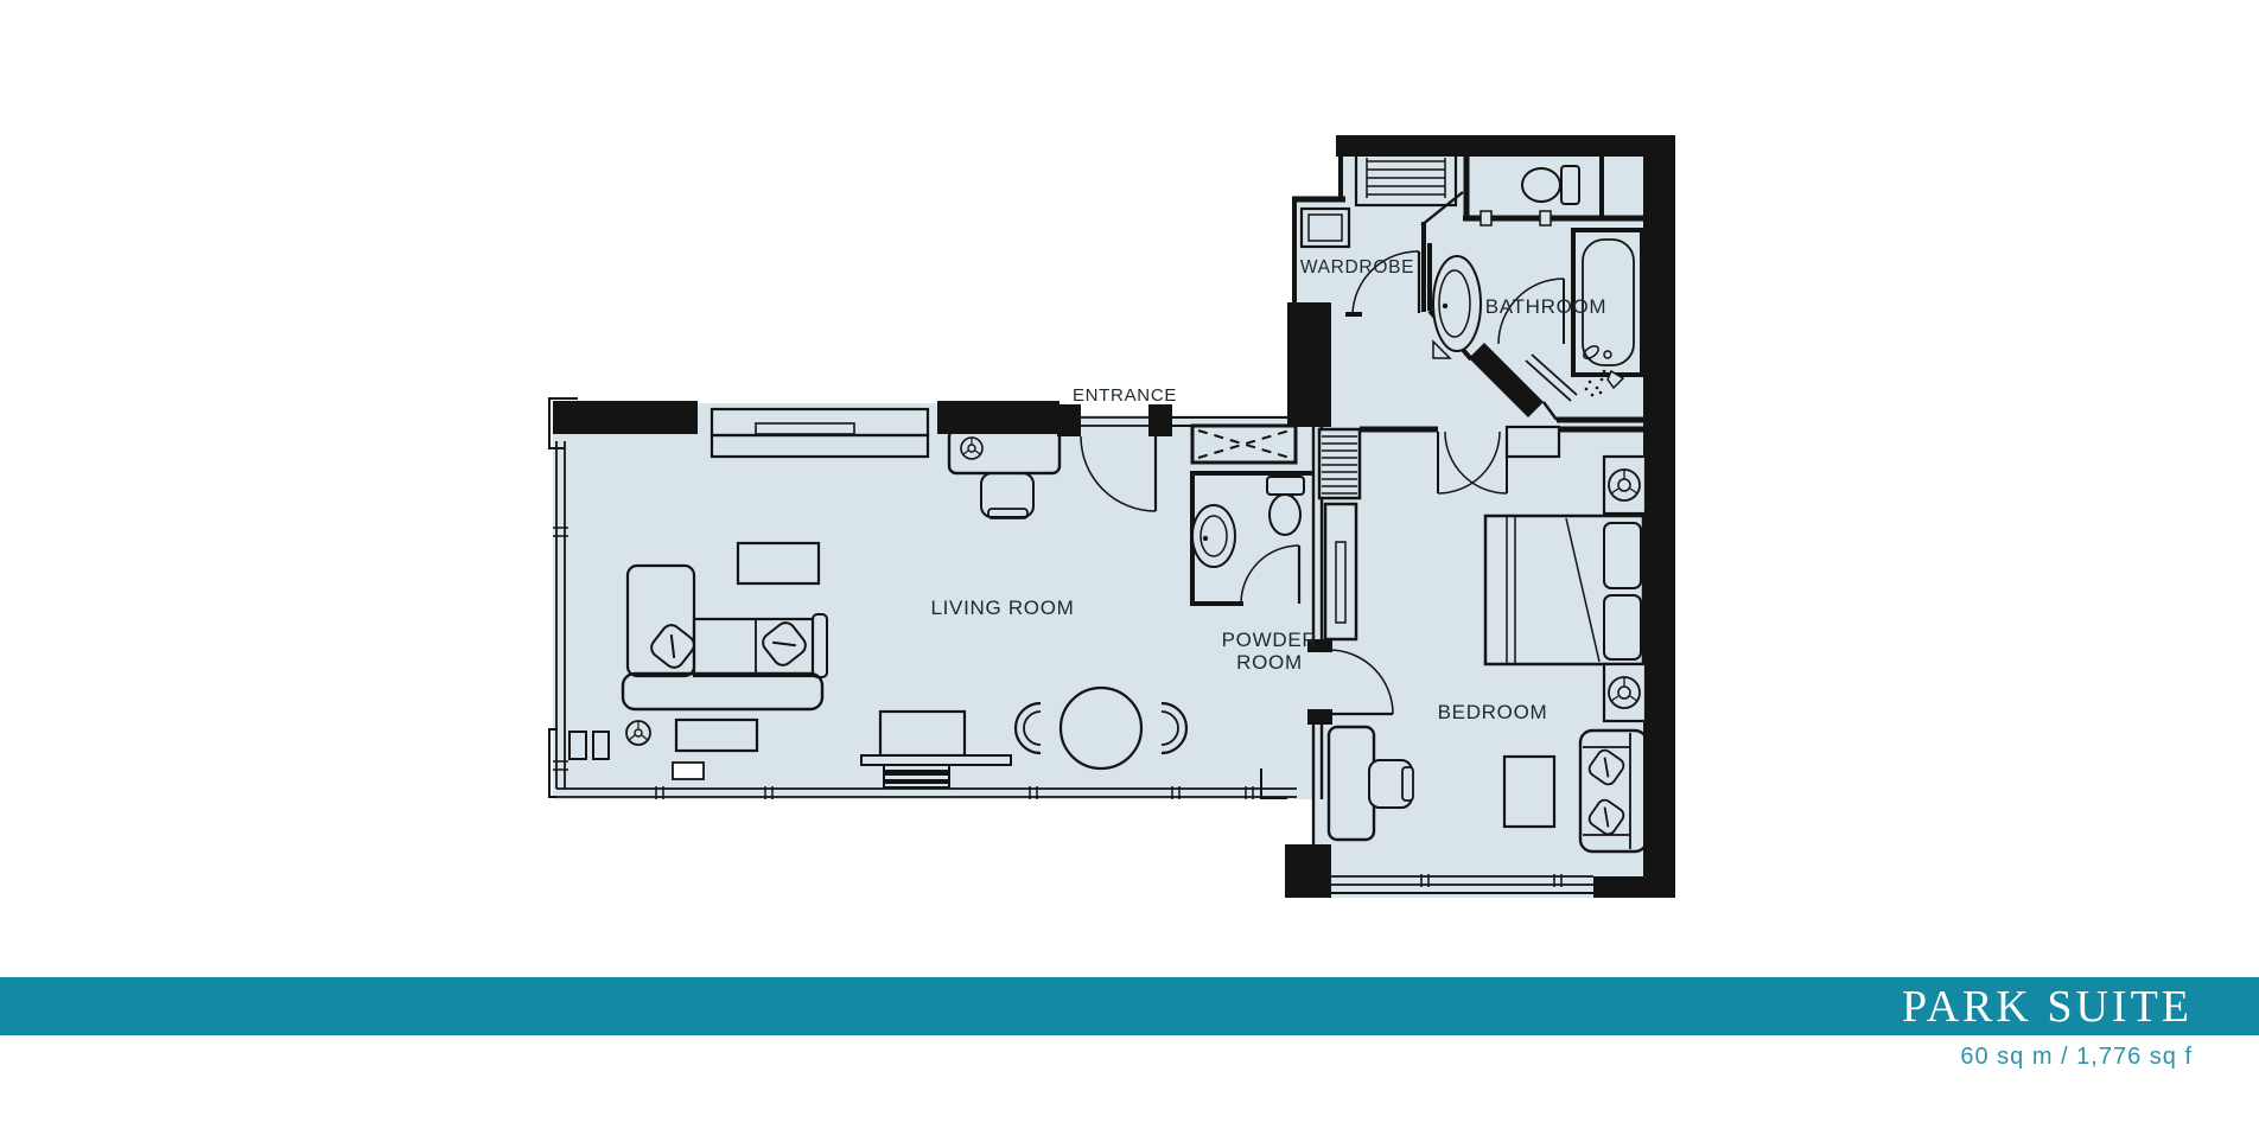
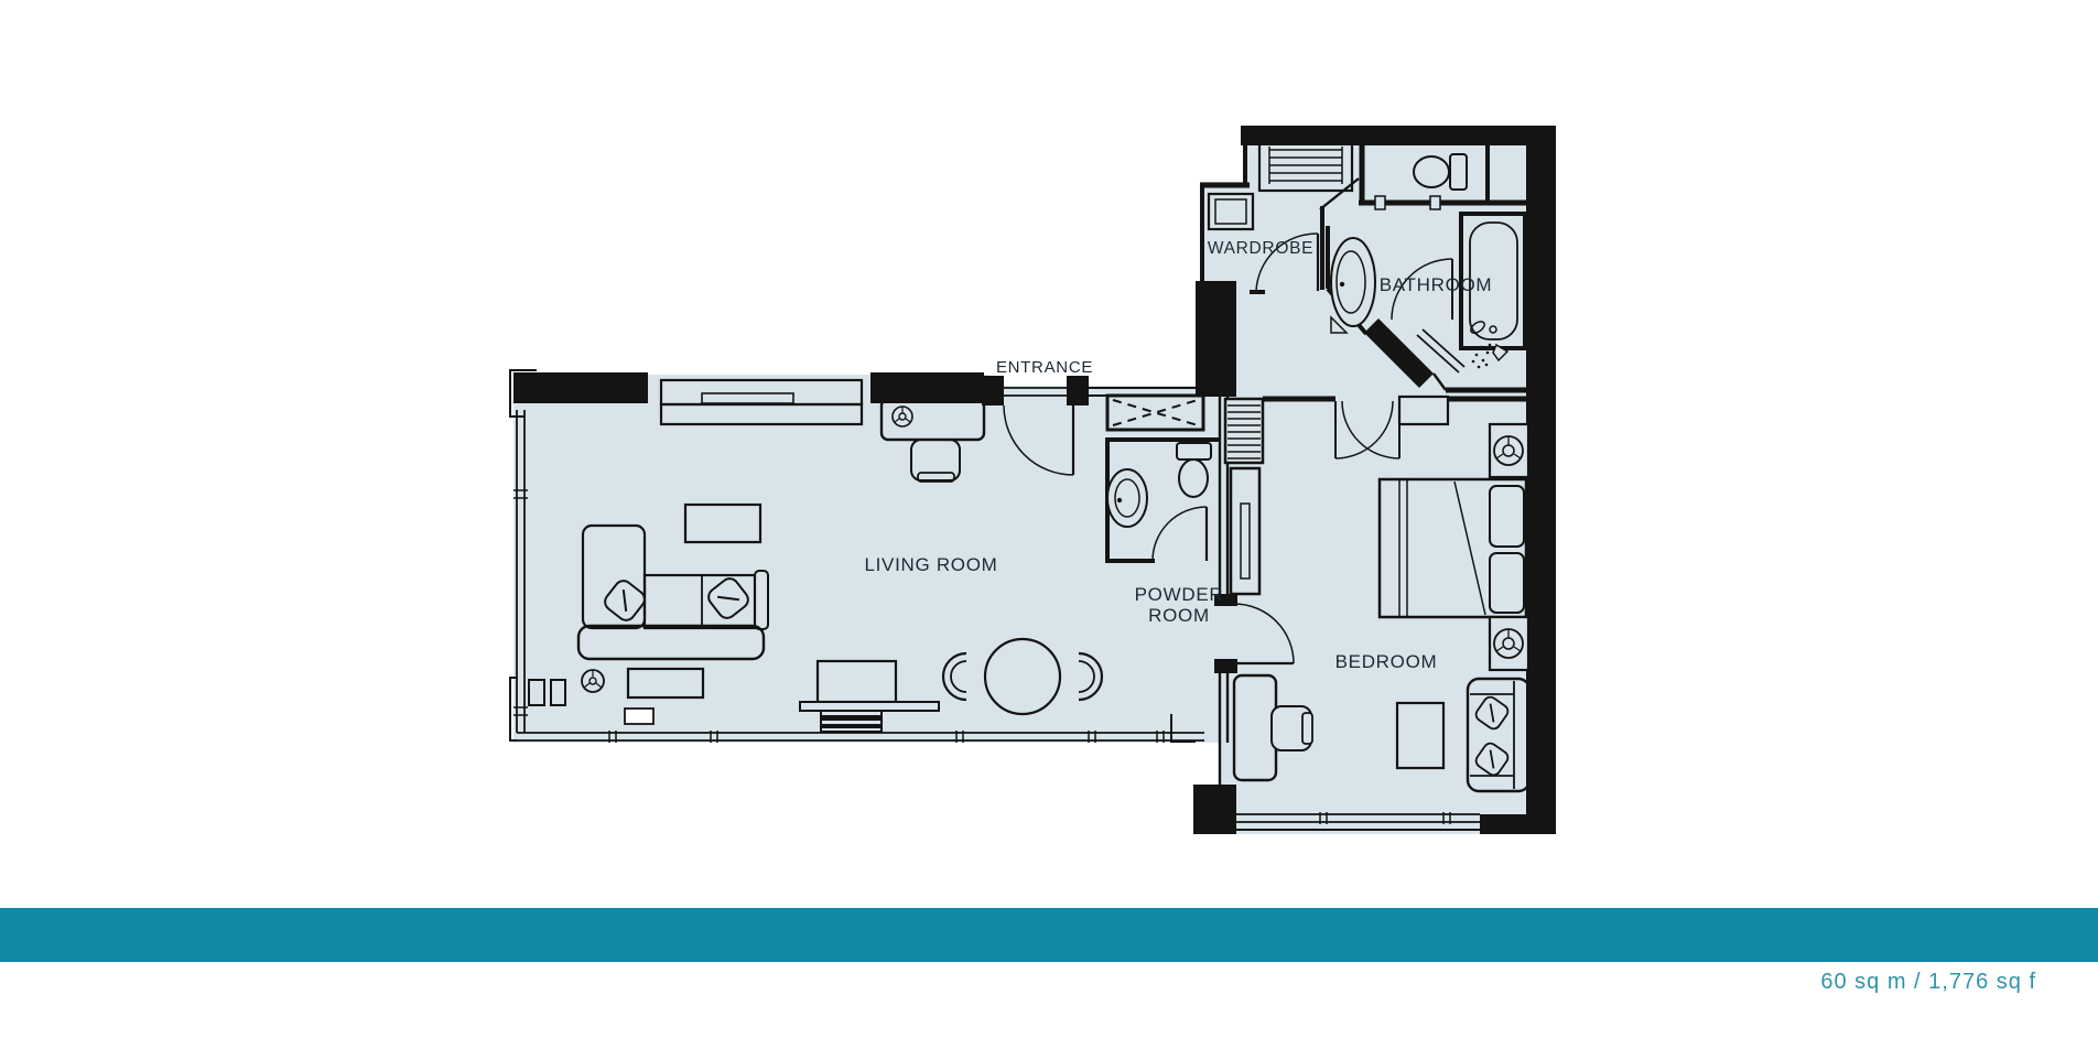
  ENTRANCE
  WARDROBE
  BATHROOM
  LIVING ROOM
  POWDER ROOM
  BEDROOM
- PARK SUITE
  60 sq m / 1,776 sq f
